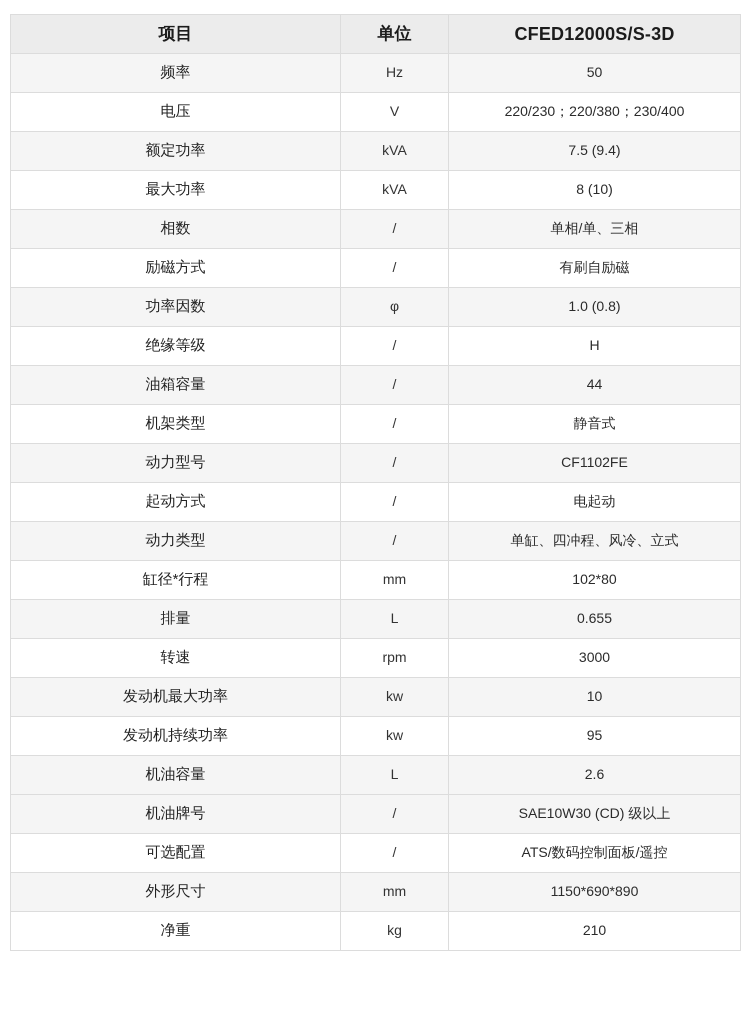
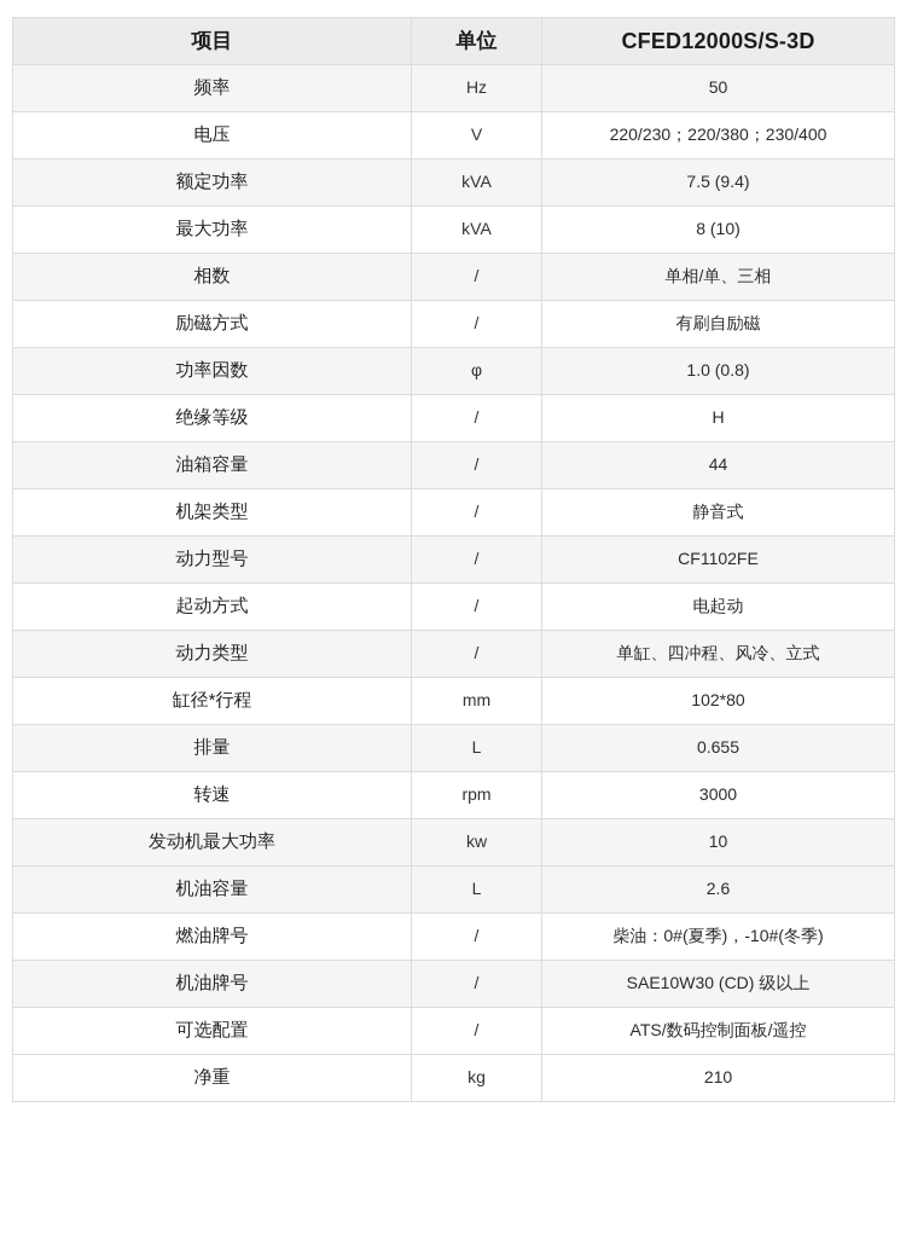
  项目	单位	CFED12000S/S-3D
  频率	Hz	50
  电压	V	220/230；220/380；230/400
  额定功率	kVA	7.5 (9.4)
  最大功率	kVA	8 (10)
  相数	/	单相/单、三相
  励磁方式	/	有刷自励磁
  功率因数	φ	1.0 (0.8)
  绝缘等级	/	H
  油箱容量	/	44
  机架类型	/	静音式
  动力型号	/	CF1102FE
  起动方式	/	电起动
  动力类型	/	单缸、四冲程、风冷、立式
  缸径*行程	mm	102*80
  排量	L	0.655
  转速	rpm	3000
  发动机最大功率	kw	10
- 发动机持续功率	kw	95
  机油容量	L	2.6
+ 燃油牌号	/	柴油：0#(夏季)，-10#(冬季)
  机油牌号	/	SAE10W30 (CD) 级以上
  可选配置	/	ATS/数码控制面板/遥控
- 外形尺寸	mm	1150*690*890
  净重	kg	210
